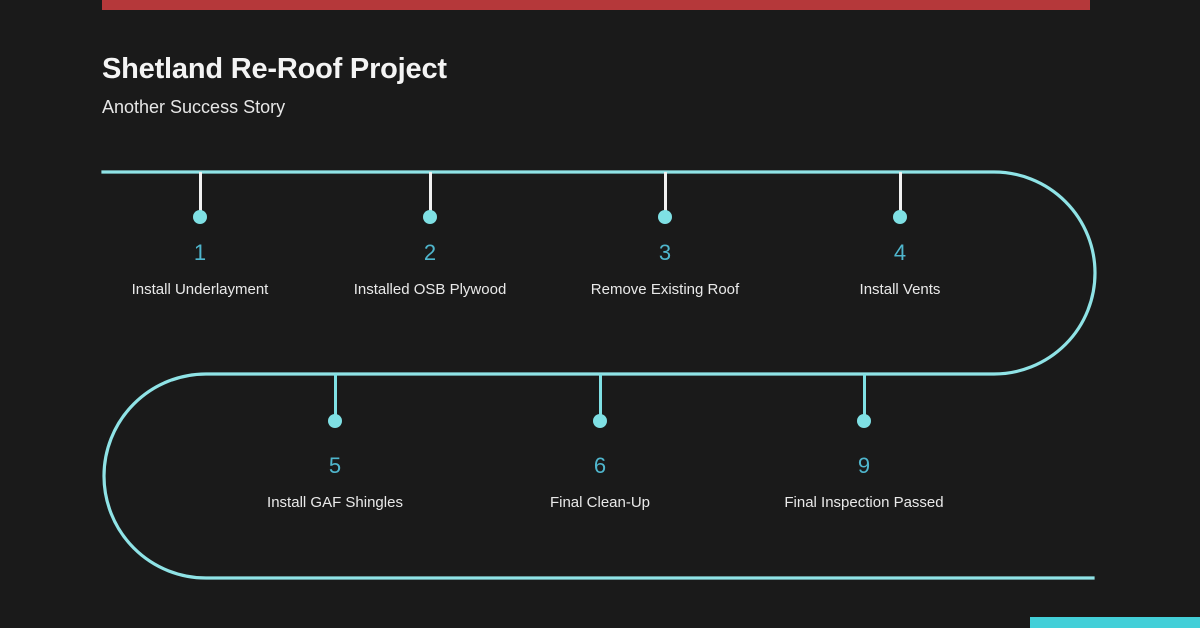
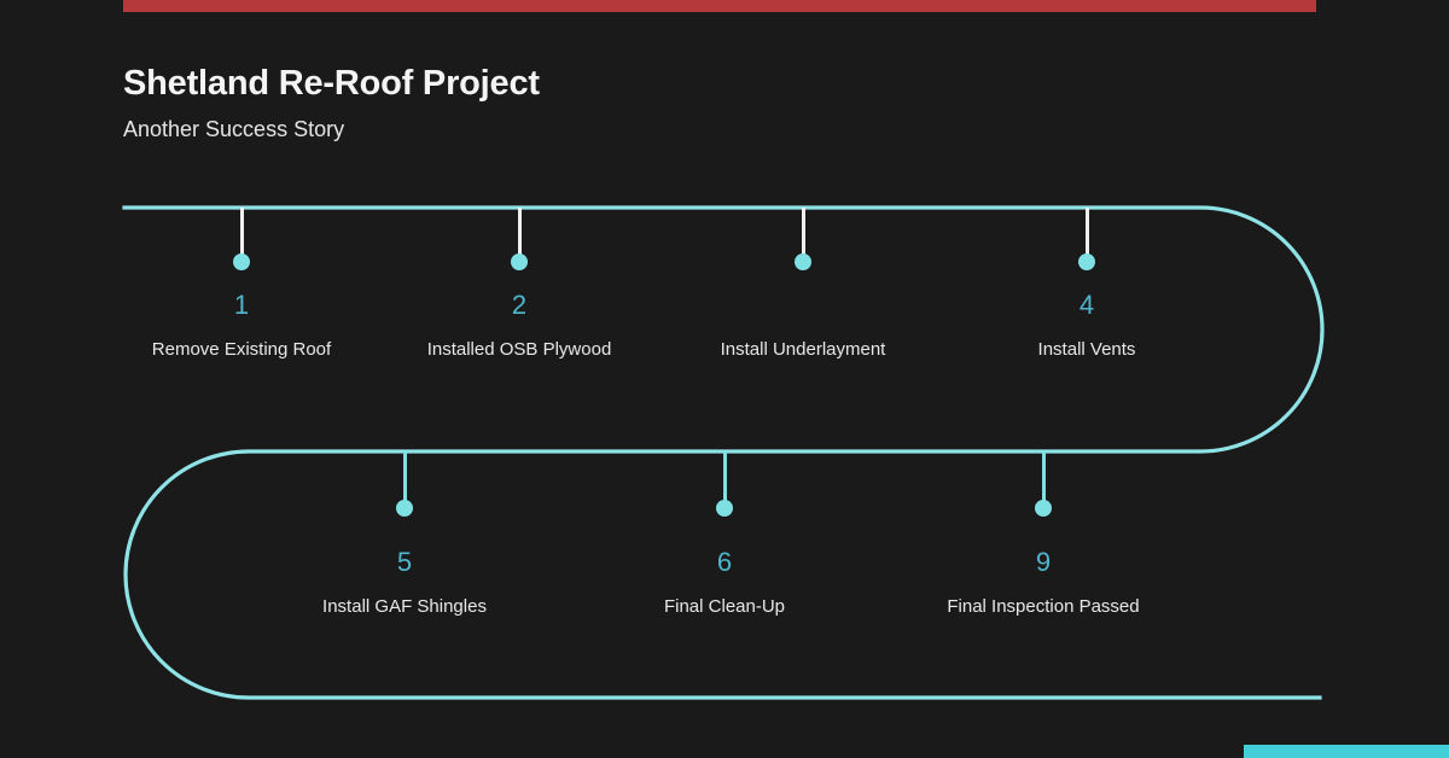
  Shetland Re-Roof Project
  Another Success Story
  1
- Install Underlayment
+ Remove Existing Roof
  2
  Installed OSB Plywood
- 3
- Remove Existing Roof
+ Install Underlayment
  4
  Install Vents
  5
  Install GAF Shingles
  6
  Final Clean-Up
  9
  Final Inspection Passed
